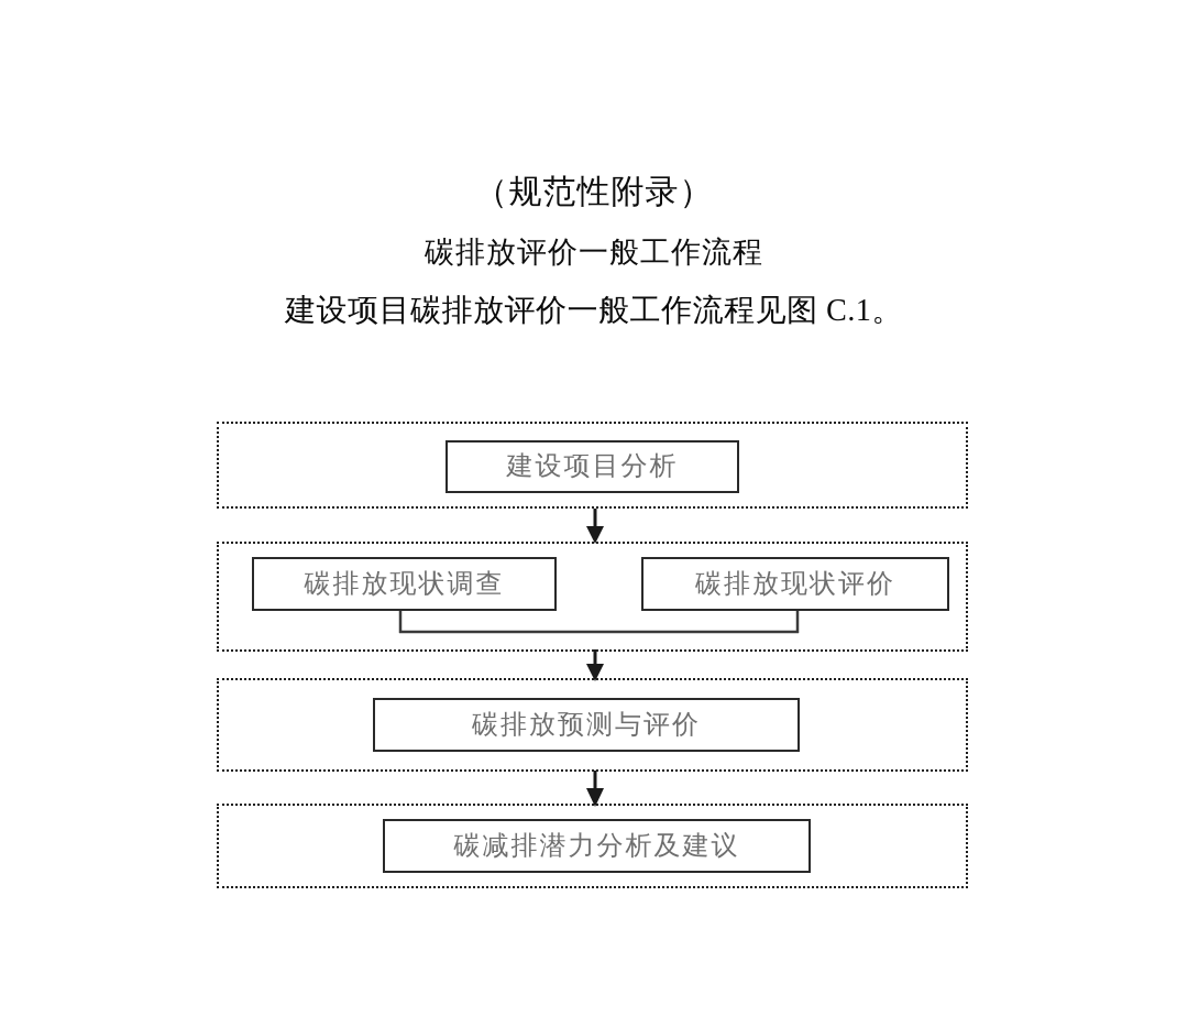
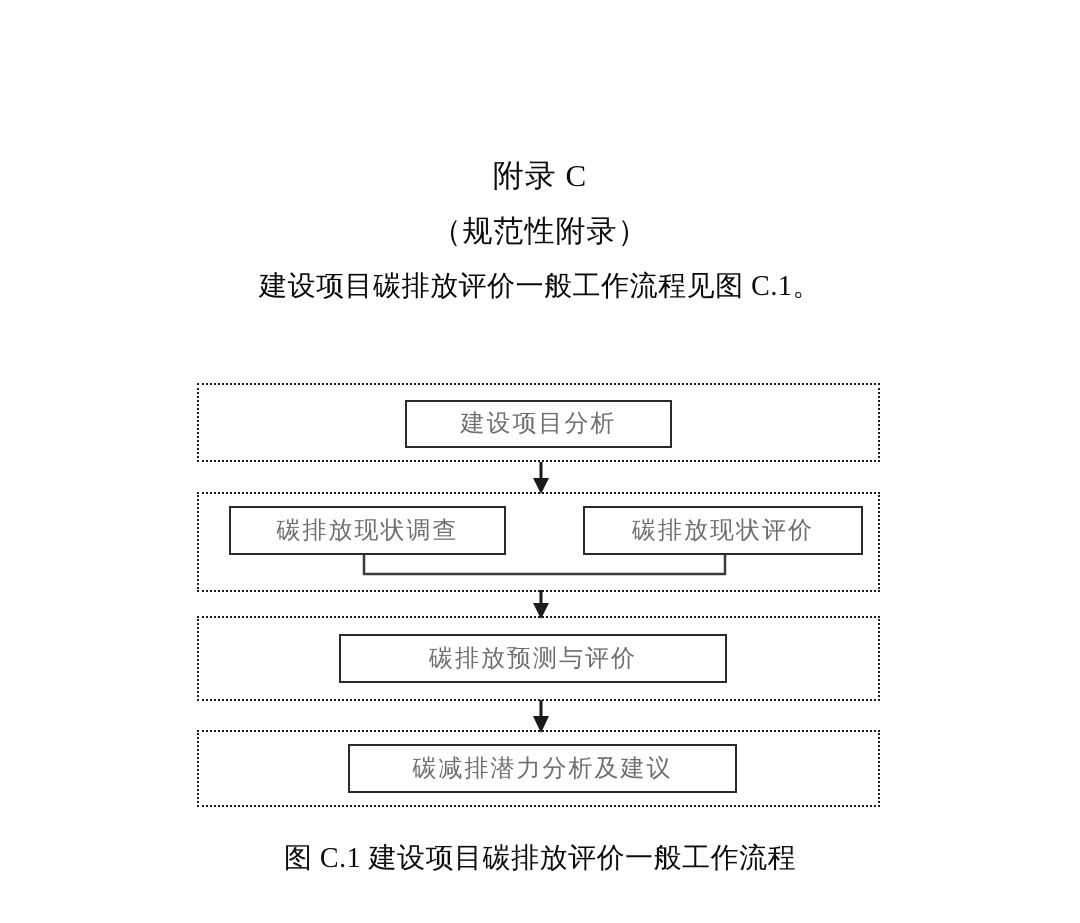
+ 附录 C
  （规范性附录）
- 碳排放评价一般工作流程
  建设项目碳排放评价一般工作流程见图 C.1。
  建设项目分析
  碳排放现状调查
  碳排放现状评价
  碳排放预测与评价
  碳减排潜力分析及建议
+ 图 C.1 建设项目碳排放评价一般工作流程
